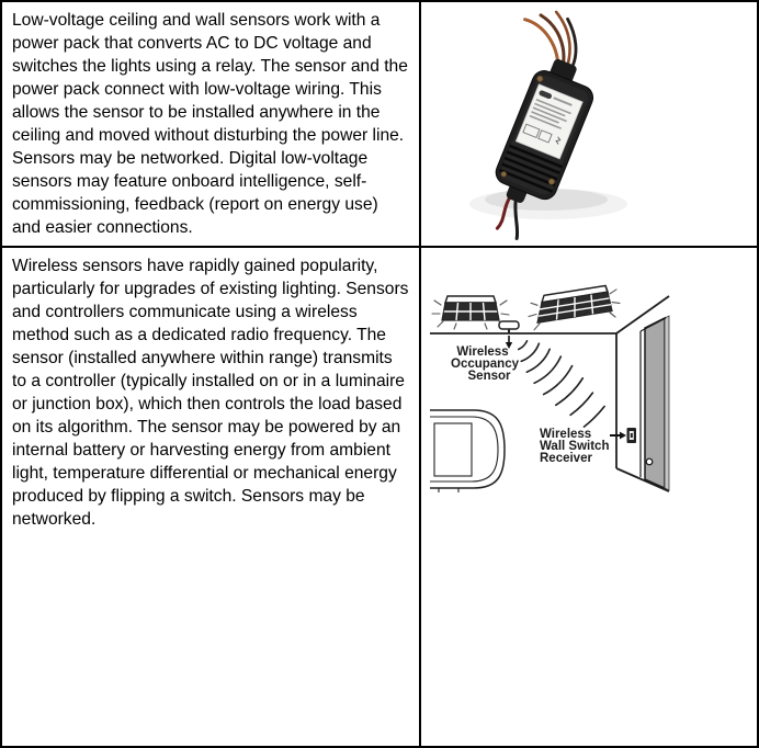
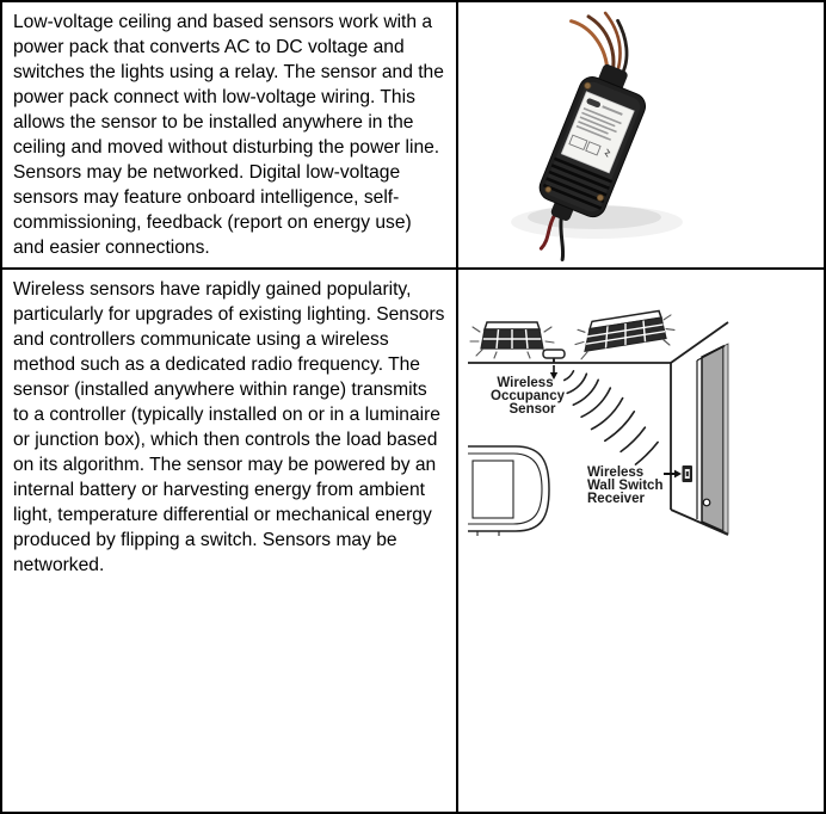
- Low-voltage ceiling and wall sensors work with a power pack that converts AC to DC voltage and switches the lights using a relay. The sensor and the power pack connect with low-voltage wiring. This allows the sensor to be installed anywhere in the ceiling and moved without disturbing the power line. Sensors may be networked. Digital low-voltage sensors may feature onboard intelligence, self-commissioning, feedback (report on energy use) and easier connections.
+ Low-voltage ceiling and based sensors work with a power pack that converts AC to DC voltage and switches the lights using a relay. The sensor and the power pack connect with low-voltage wiring. This allows the sensor to be installed anywhere in the ceiling and moved without disturbing the power line. Sensors may be networked. Digital low-voltage sensors may feature onboard intelligence, self-commissioning, feedback (report on energy use) and easier connections.
  Wireless sensors have rapidly gained popularity, particularly for upgrades of existing lighting. Sensors and controllers communicate using a wireless method such as a dedicated radio frequency. The sensor (installed anywhere within range) transmits to a controller (typically installed on or in a luminaire or junction box), which then controls the load based on its algorithm. The sensor may be powered by an internal battery or harvesting energy from ambient light, temperature differential or mechanical energy produced by flipping a switch. Sensors may be networked.	Wireless Occupancy Sensor Wireless Wall Switch Receiver
